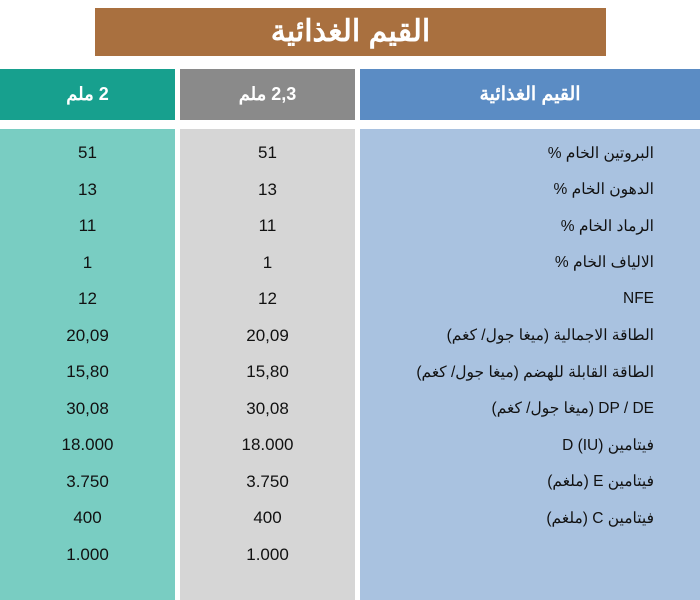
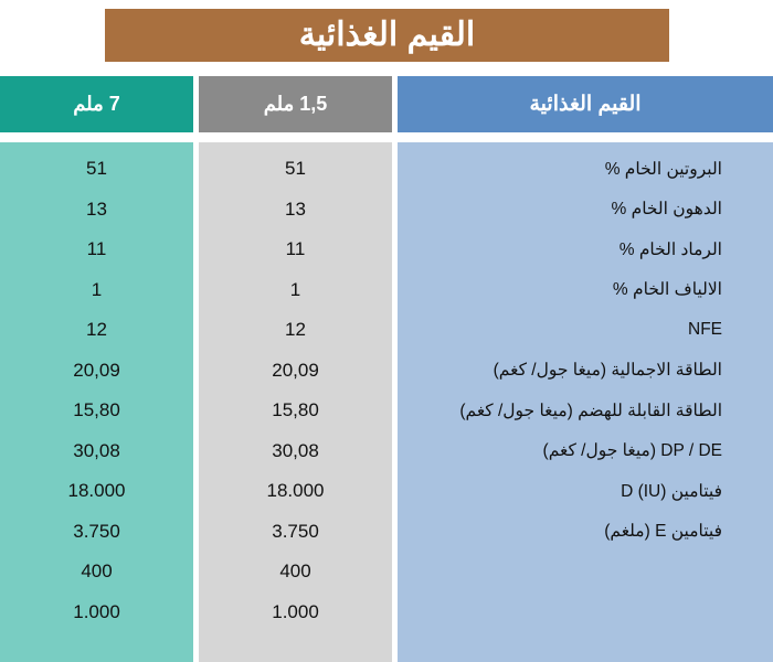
  القيم الغذائية
  القيم الغذائية
  البروتين الخام %
  الدهون الخام %
  الرماد الخام %
  الالياف الخام %
  NFE
  الطاقة الاجمالية (ميغا جول/ كغم)
  الطاقة القابلة للهضم (ميغا جول/ كغم)
  DP / DE (ميغا جول/ كغم)
  فيتامين D (IU)
  فيتامين E (ملغم)
- فيتامين C (ملغم)
- 2,3 ملم
+ 1,5 ملم
  51
  13
  11
  1
  12
  20,09
  15,80
  30,08
  18.000
  3.750
  400
  1.000
- 2 ملم
+ 7 ملم
  51
  13
  11
  1
  12
  20,09
  15,80
  30,08
  18.000
  3.750
  400
  1.000
